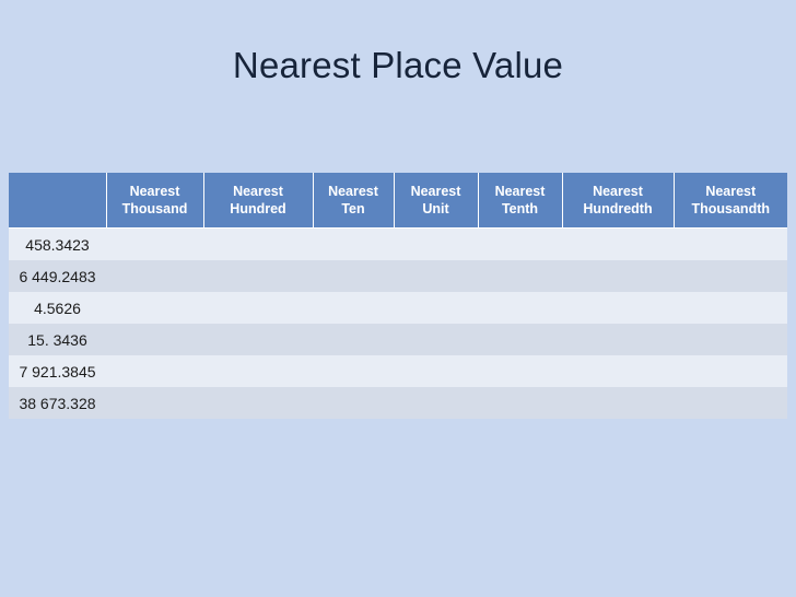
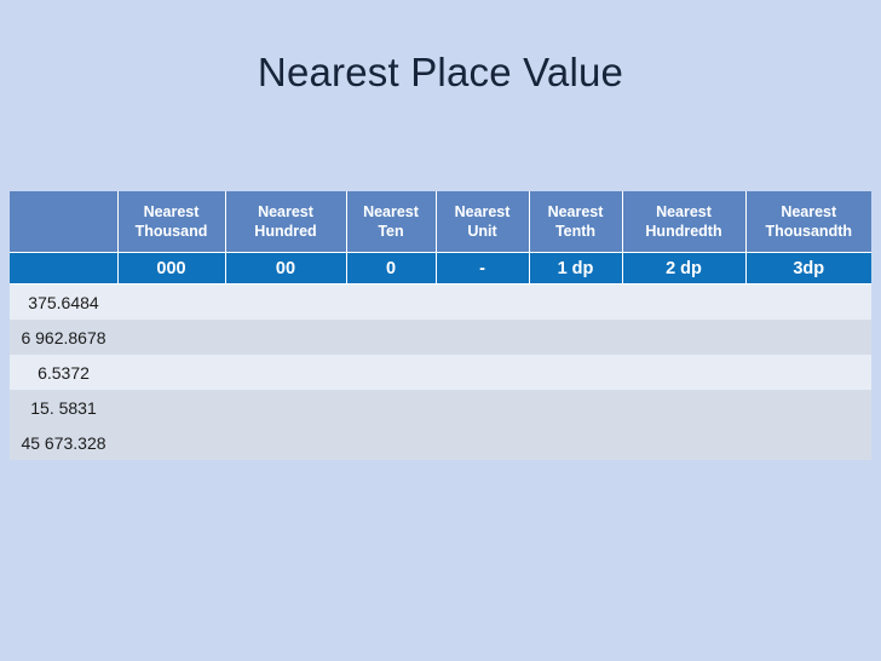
  Nearest Place Value
  	Nearest Thousand	Nearest Hundred	Nearest Ten	Nearest Unit	Nearest Tenth	Nearest Hundredth	Nearest Thousandth
+ 	000	00	0	-	1 dp	2 dp	3dp
- 458.3423
+ 375.6484
- 6 449.2483
+ 6 962.8678
- 4.5626
+ 6.5372
- 15. 3436
+ 15. 5831
- 7 921.3845
- 38 673.328
+ 45 673.328
